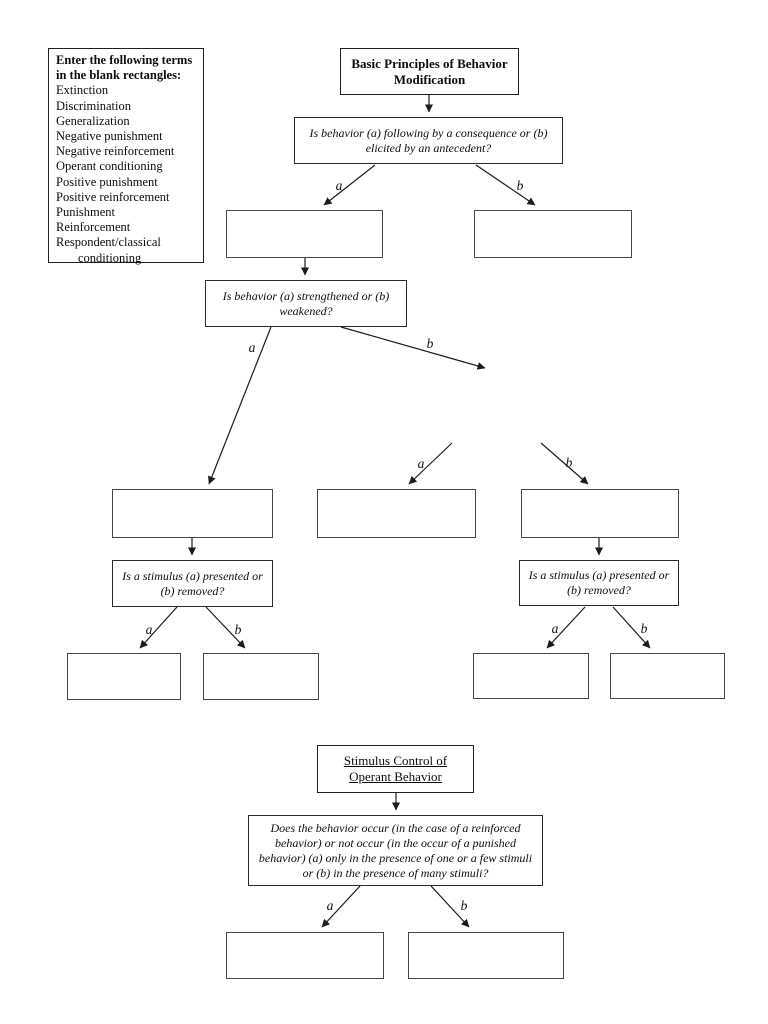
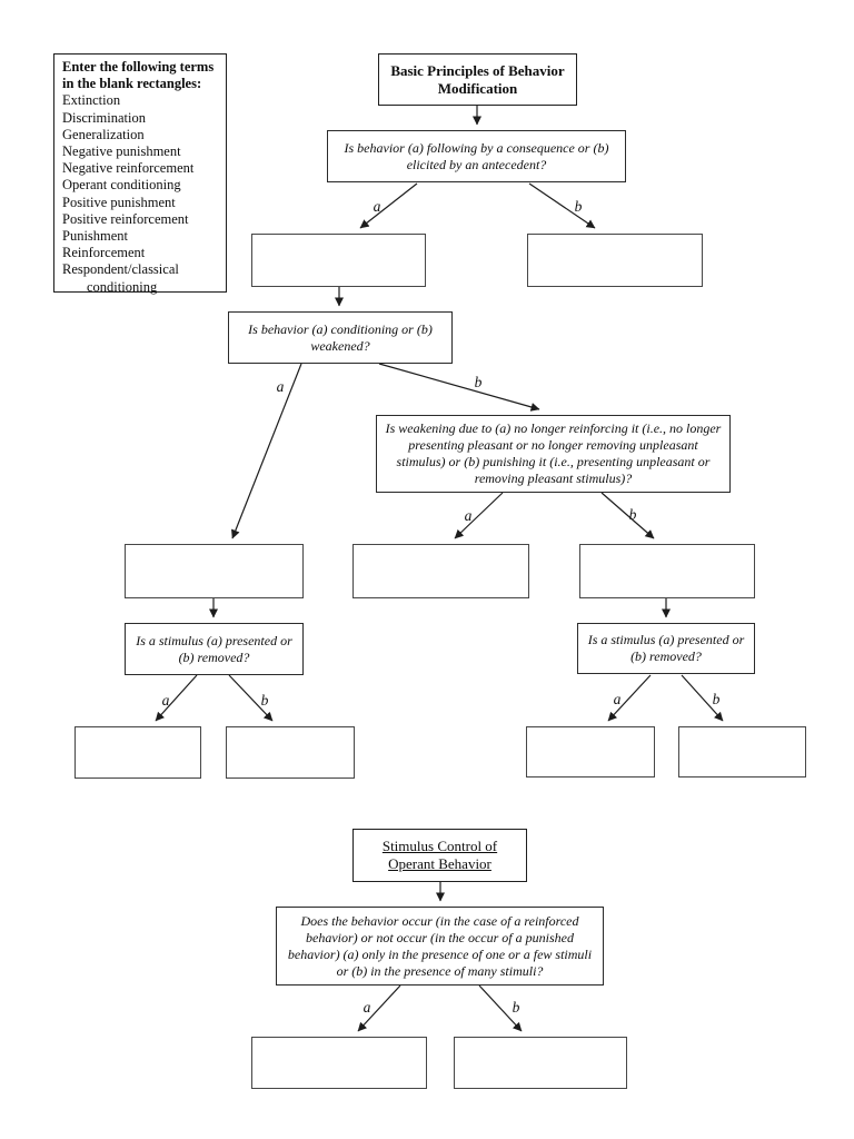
  a
  b
  a
  b
  a
  b
  a
  b
  a
  b
  a
  b
  Enter the following terms
  in the blank rectangles:
  Extinction
  Discrimination
  Generalization
  Negative punishment
  Negative reinforcement
  Operant conditioning
  Positive punishment
  Positive reinforcement
  Punishment
  Reinforcement
  Respondent/classical conditioning
  Basic Principles of Behavior
  Modification
  Is behavior (a) following by a consequence or (b) elicited by an antecedent?
- Is behavior (a) strengthened or (b) weakened?
+ Is behavior (a) conditioning or (b) weakened?
+ Is weakening due to (a) no longer reinforcing it (i.e., no longer presenting pleasant or no longer removing unpleasant stimulus) or (b) punishing it (i.e., presenting unpleasant or removing pleasant stimulus)?
  Is a stimulus (a) presented or (b) removed?
  Is a stimulus (a) presented or (b) removed?
  Stimulus Control of
  Operant Behavior
  Does the behavior occur (in the case of a reinforced behavior) or not occur (in the occur of a punished behavior) (a) only in the presence of one or a few stimuli or (b) in the presence of many stimuli?
